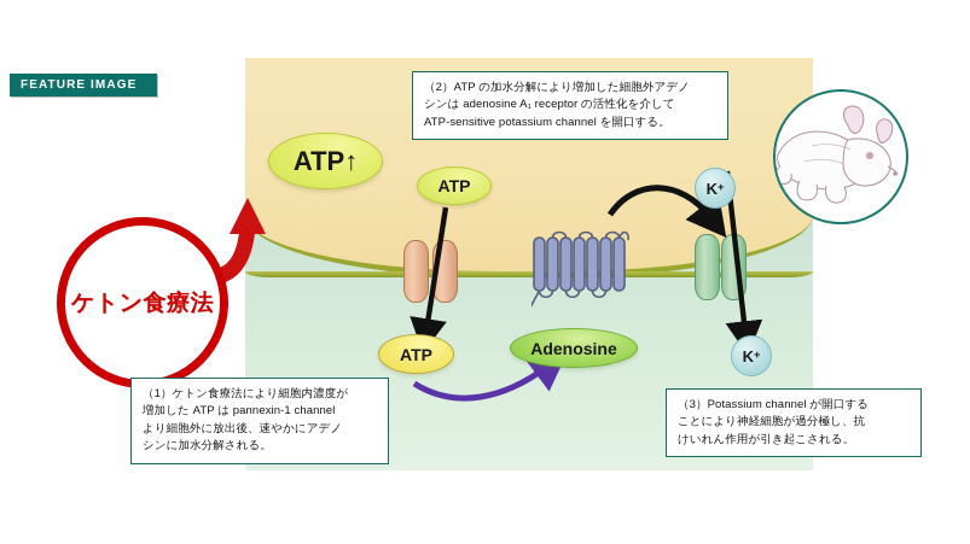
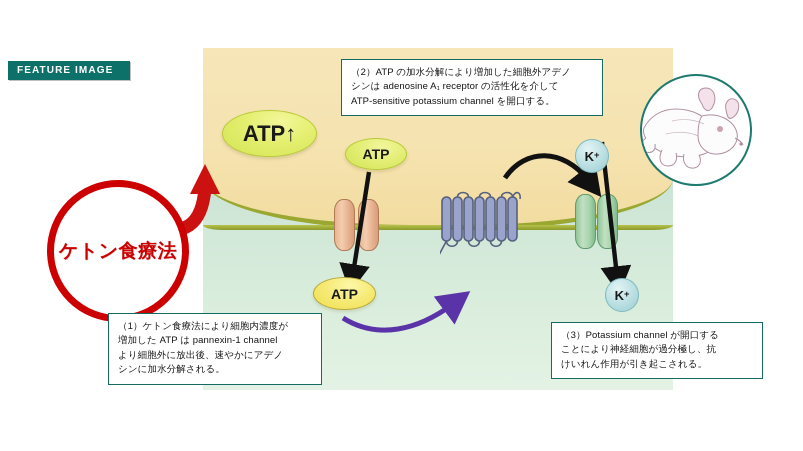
  FEATURE IMAGE
  ATP
  ↑
  ATP
  ATP
- Adenosine
  K
  +
  K
  +
  ケトン食療法
  （2）ATP の加水分解により増加した細胞外アデノ
  シンは adenosine A₁ receptor の活性化を介して
  ATP-sensitive potassium channel を開口する。
  （1）ケトン食療法により細胞内濃度が
  増加した ATP は pannexin-1 channel
  より細胞外に放出後、速やかにアデノ
  シンに加水分解される。
  （3）Potassium channel が開口する
  ことにより神経細胞が過分極し、抗
  けいれん作用が引き起こされる。
